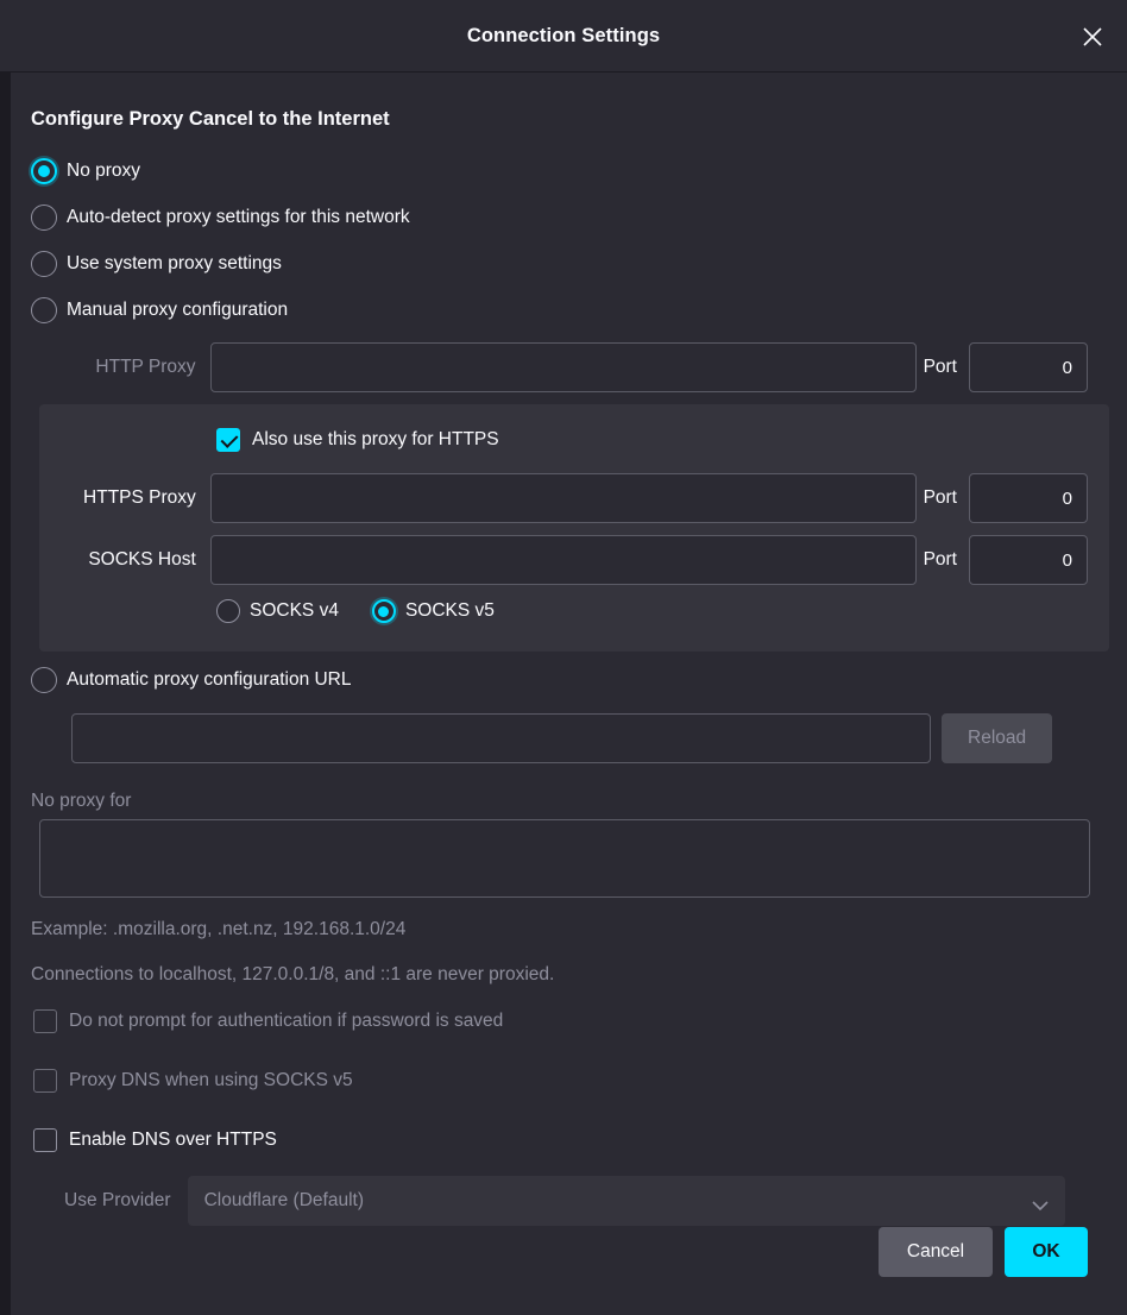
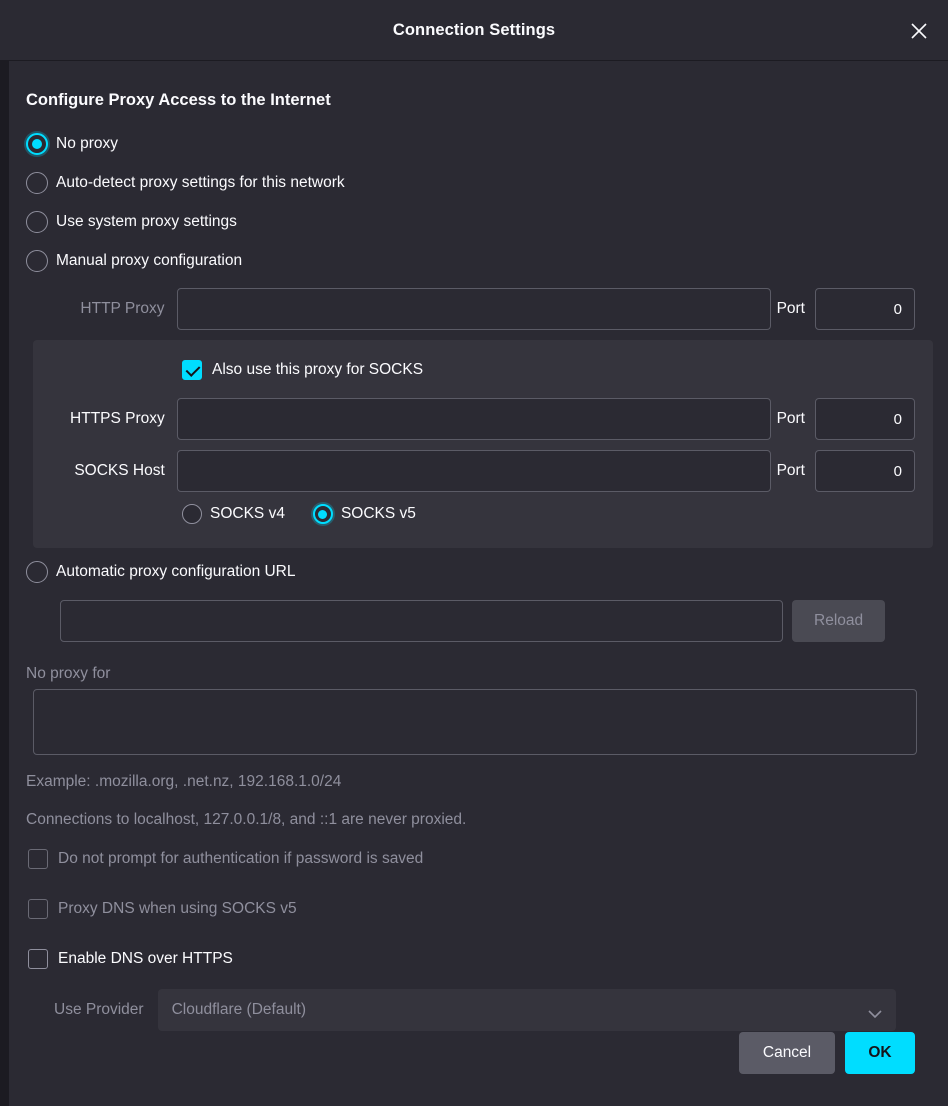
  Connection Settings
- Configure Proxy Cancel to the Internet
+ Configure Proxy Access to the Internet
  No proxy
  Auto-detect proxy settings for this network
  Use system proxy settings
  Manual proxy configuration
  HTTP Proxy
  Port
  0
- Also use this proxy for HTTPS
+ Also use this proxy for SOCKS
  HTTPS Proxy
  Port
  0
  SOCKS Host
  Port
  0
  SOCKS v4
  SOCKS v5
  Automatic proxy configuration URL
  Reload
  No proxy for
  Example: .mozilla.org, .net.nz, 192.168.1.0/24
  Connections to localhost, 127.0.0.1/8, and ::1 are never proxied.
  Do not prompt for authentication if password is saved
  Proxy DNS when using SOCKS v5
  Enable DNS over HTTPS
  Use Provider
  Cloudflare (Default)
  Cancel
  OK
